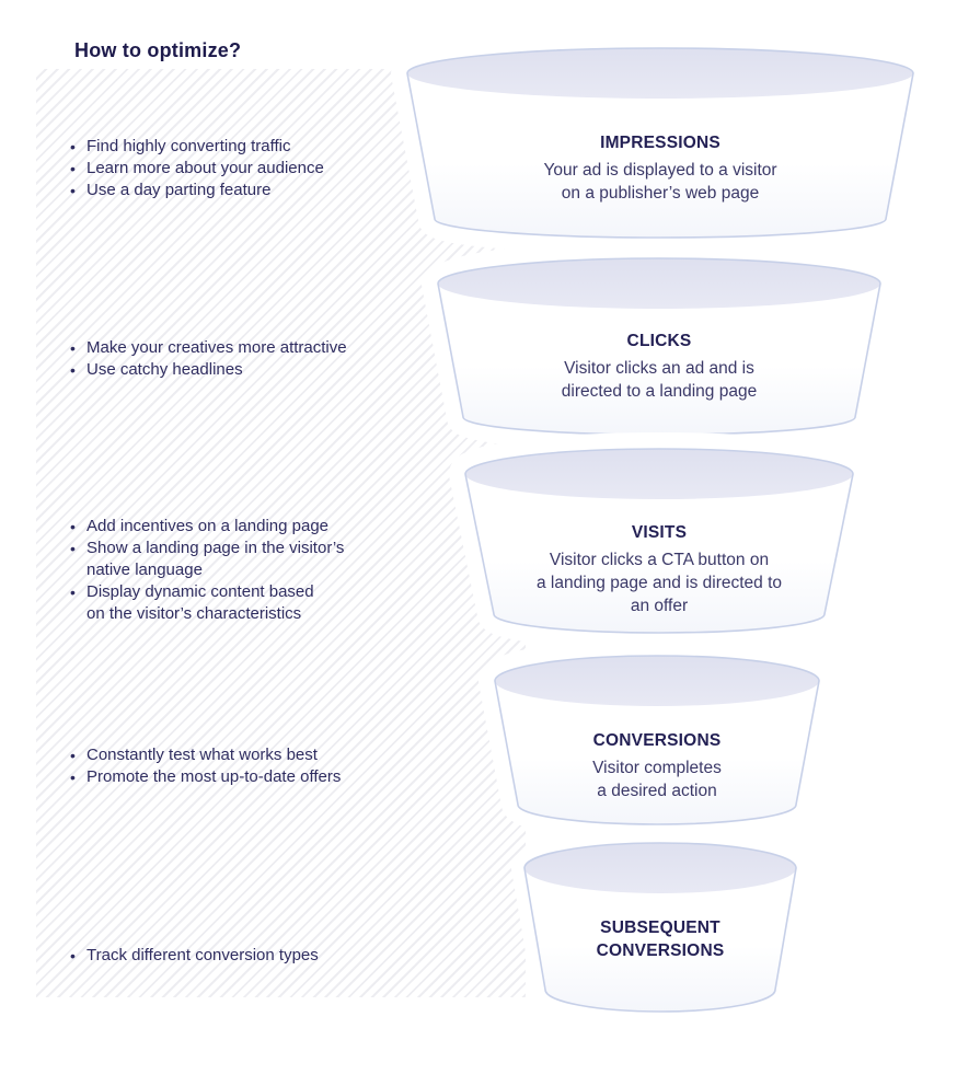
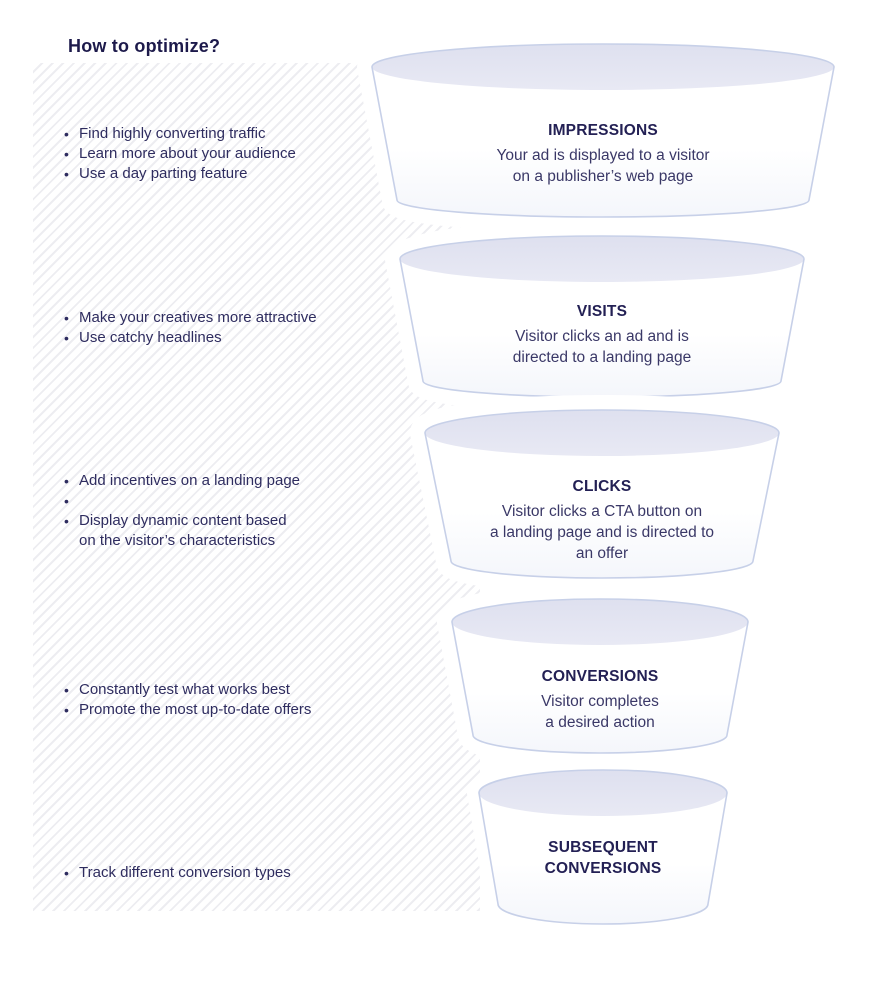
  How to optimize?
  •
  Find highly converting traffic
  •
  Learn more about your audience
  •
  Use a day parting feature
  •
  Make your creatives more attractive
  •
  Use catchy headlines
  •
  Add incentives on a landing page
  •
- Show a landing page in the visitor’s
- native language
  •
  Display dynamic content based
  on the visitor’s characteristics
  •
  Constantly test what works best
  •
  Promote the most up-to-date offers
  •
  Track different conversion types
  IMPRESSIONS
  Your ad is displayed to a visitor
  on a publisher’s web page
- CLICKS
+ VISITS
  Visitor clicks an ad and is
  directed to a landing page
- VISITS
+ CLICKS
  Visitor clicks a CTA button on
  a landing page and is directed to
  an offer
  CONVERSIONS
  Visitor completes
  a desired action
  SUBSEQUENT
  CONVERSIONS
